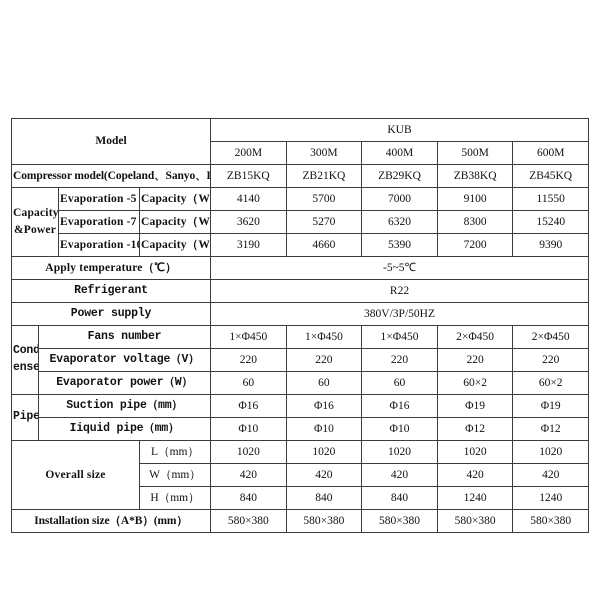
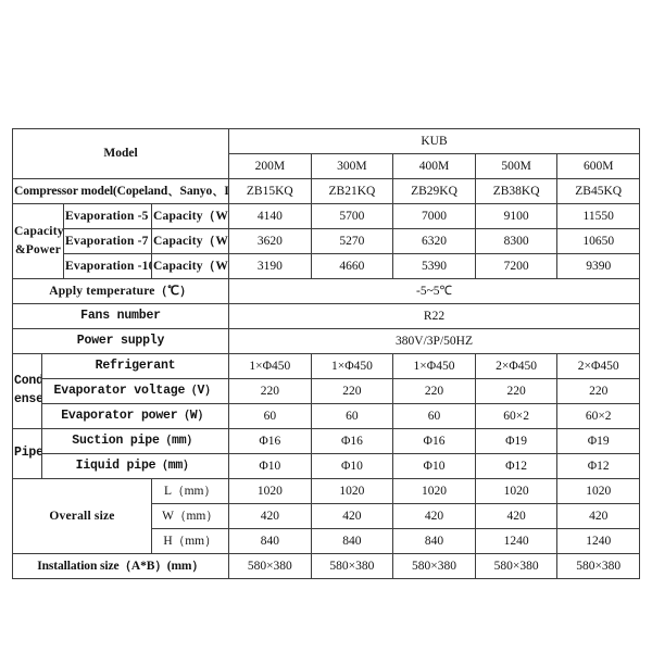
  Model	KUB
  200M	300M	400M	500M	600M
  Compressor model(Copeland、Sanyo、	ZB15KQ	ZB21KQ	ZB29KQ	ZB38KQ	ZB45KQ
  Capacity &Power	Evaporation -5	Capacity（W	4140	5700	7000	9100	11550
- Evaporation -7	Capacity（W	3620	5270	6320	8300	15240
+ Evaporation -7	Capacity（W	3620	5270	6320	8300	10650
  Evaporation -1	Capacity（W	3190	4660	5390	7200	9390
  Apply temperature（℃）	-5~5℃
- Refrigerant	R22
+ Fans number	R22
  Power supply	380V/3P/50HZ
- Cond ense	Fans number	1×Φ450	1×Φ450	1×Φ450	2×Φ450	2×Φ450
+ Cond ense	Refrigerant	1×Φ450	1×Φ450	1×Φ450	2×Φ450	2×Φ450
  Evaporator voltage（V）	220	220	220	220	220
  Evaporator power（W）	60	60	60	60×2	60×2
  Pipe	Suction pipe（mm）	Φ16	Φ16	Φ16	Φ19	Φ19
  Iiquid pipe（mm）	Φ10	Φ10	Φ10	Φ12	Φ12
  Overall size	L（mm）	1020	1020	1020	1020	1020
  W（mm）	420	420	420	420	420
  H（mm）	840	840	840	1240	1240
  Installation size（A*B）(mm）	580×380	580×380	580×380	580×380	580×380
